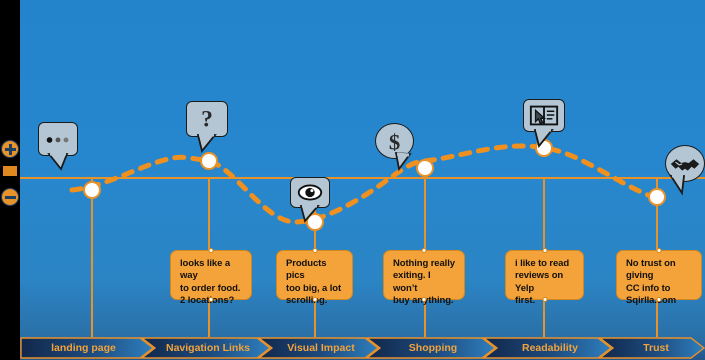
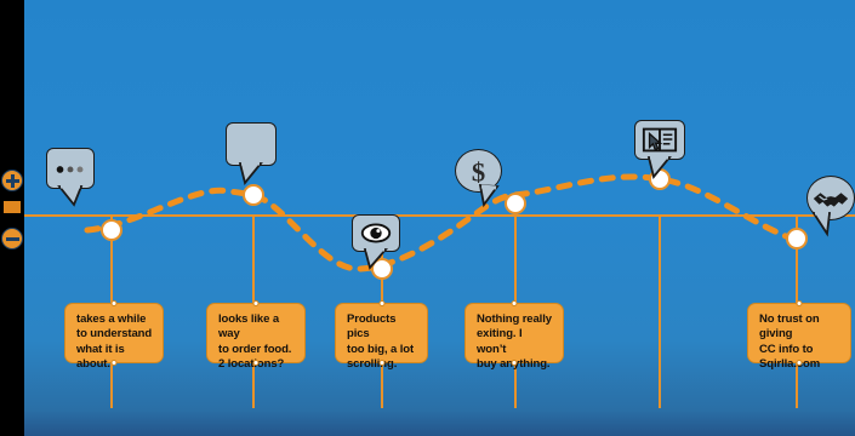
- ?
  $
+ takes a while
+ to understand
+ what it is about.
  looks like a way
  to order food.
  2 locaons?
  Products pics
  too big, a lot
  scrollg.
  Nothing really
  exiting. I won’t
  buy anthing.
- i like to read
- reviews on Yelp
- first.
  No trust on giving
  CC info to
  Sqirlla.om
- landing page
- Navigation Links
- Visual Impact
- Shopping
- Readability
- Trust
